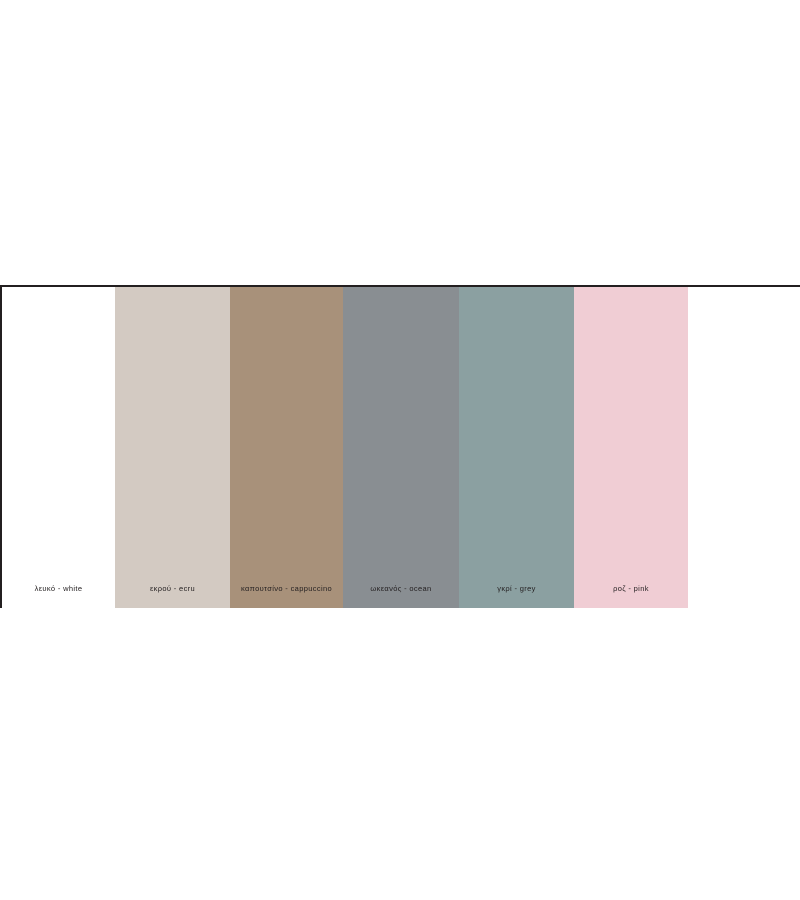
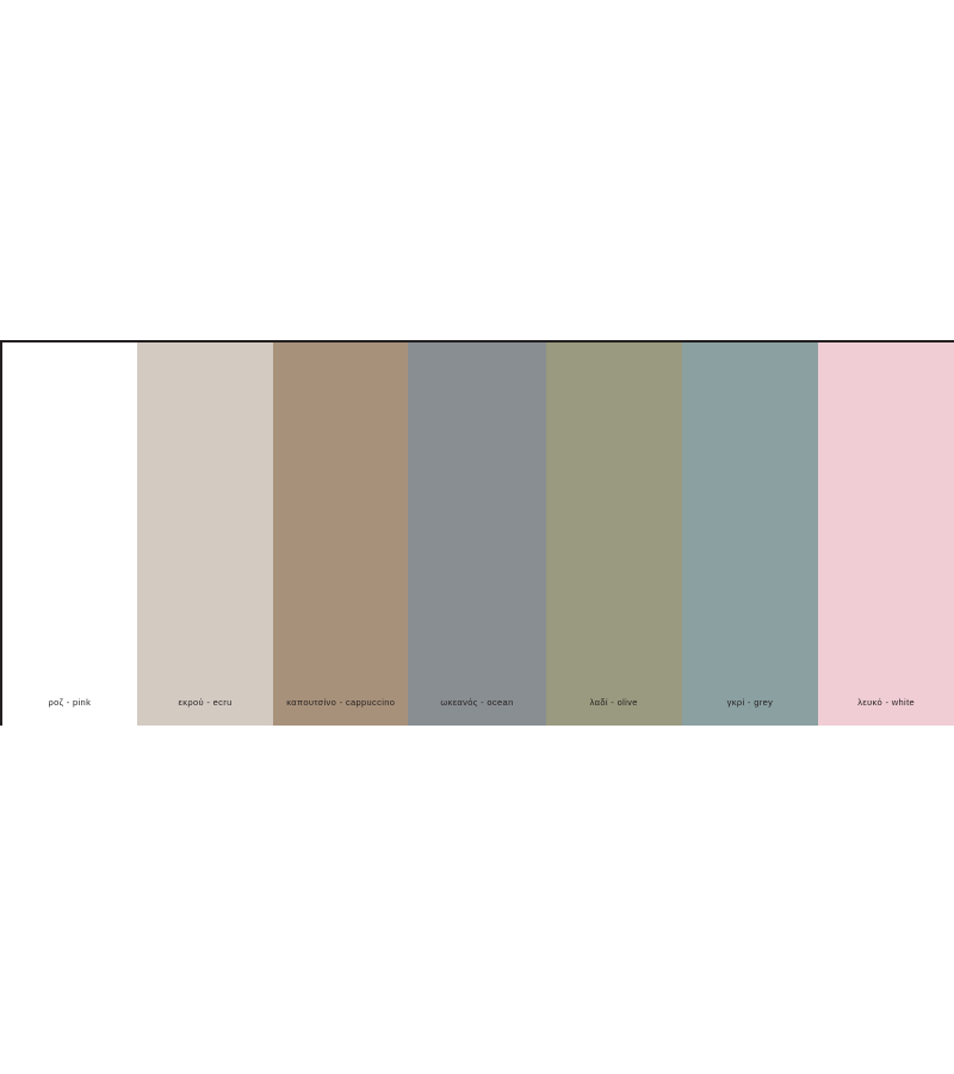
- λευκό - white
+ ροζ - pink
  εκρού - ecru
  καπουτσίνο - cappuccino
  ωκεανός - ocean
+ λαδί - olive
  γκρί - grey
- ροζ - pink
+ λευκό - white
